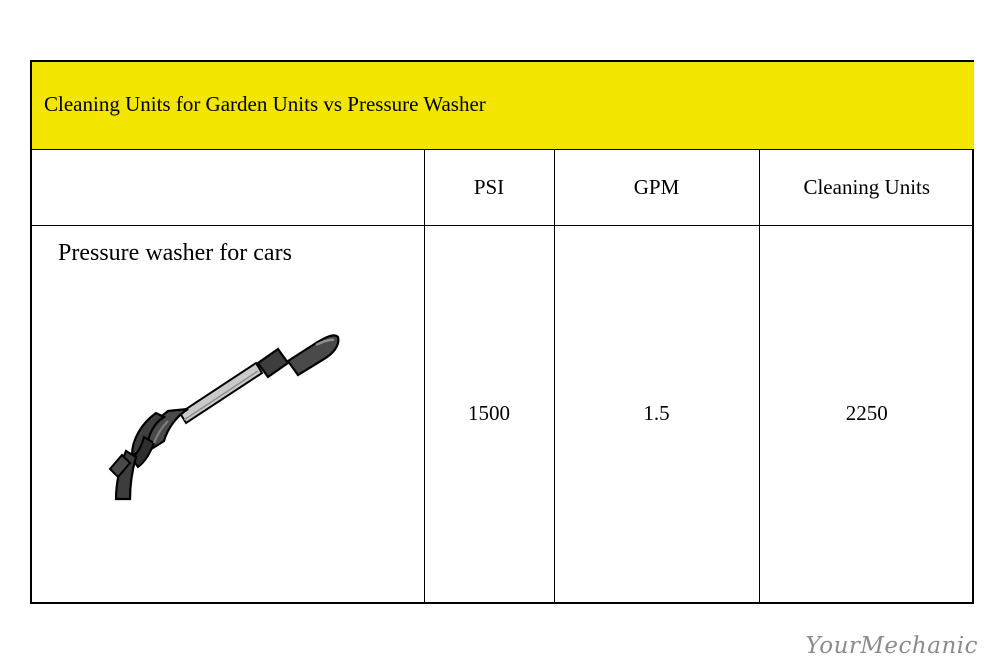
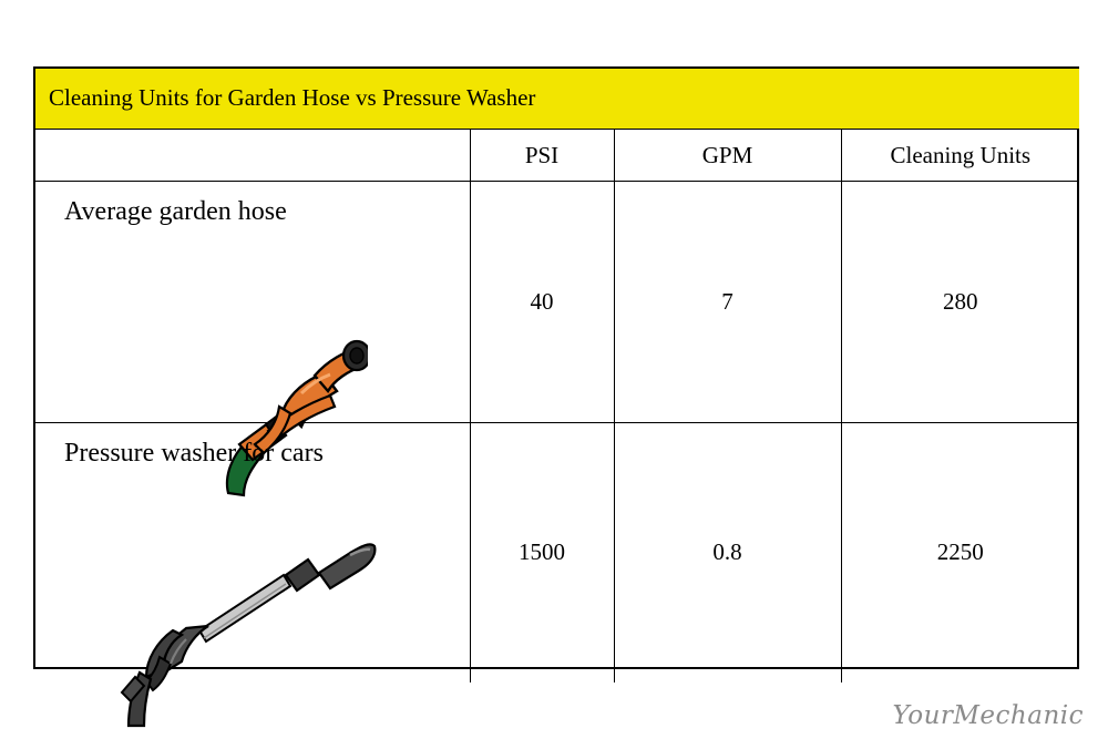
- Cleaning Units for Garden Units vs Pressure Washer
+ Cleaning Units for Garden Hose vs Pressure Washer
  	PSI	GPM	Cleaning Units
+ Average garden hose	40	7	280
- Pressure washer for cars	1500	1.5	2250
+ Pressure washer for cars	1500	0.8	2250
  YourMechanic
